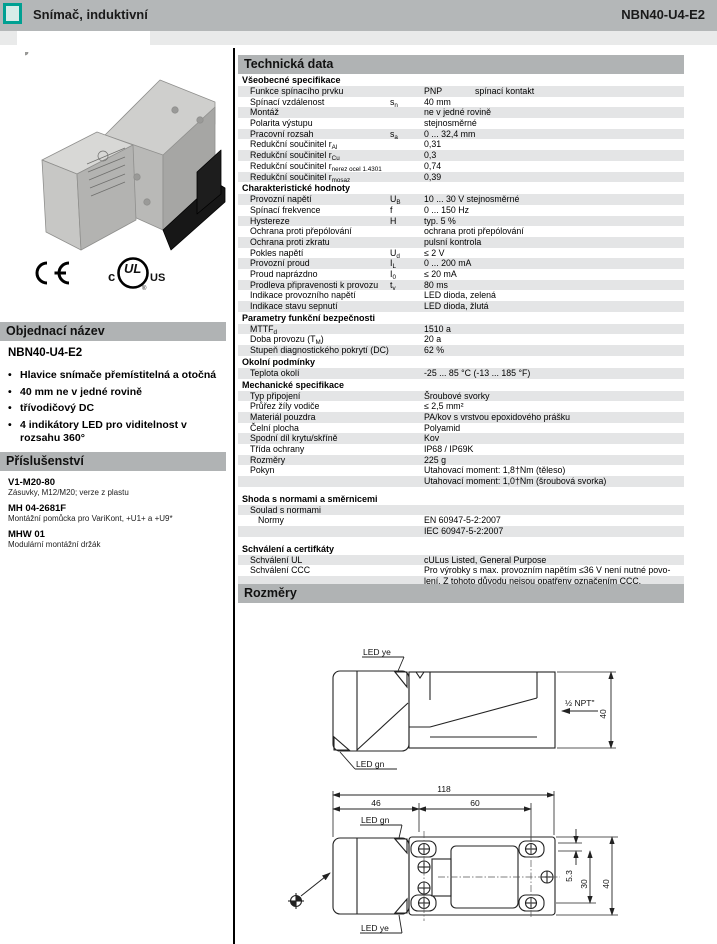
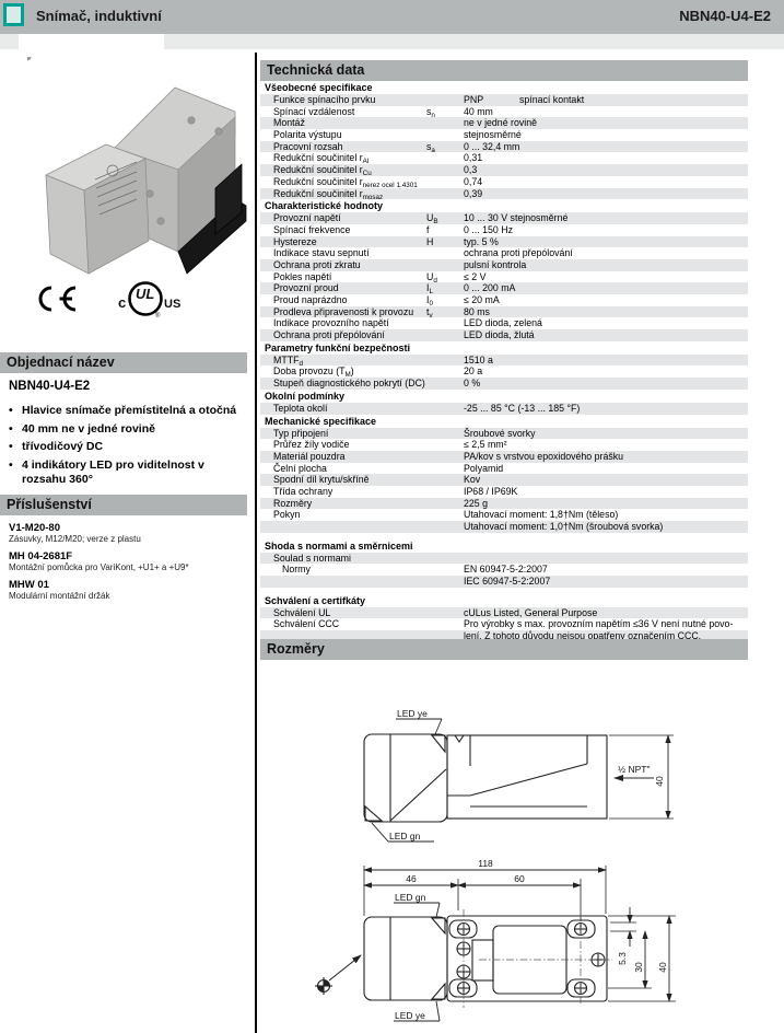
  Snímač, induktivní
  NBN40-U4-E2
  UL
  c
  US
  Objednací název
  NBN40-U4-E2
  •
  Hlavice snímače přemístitelná a otočná
  •
  40 mm ne v jedné rovině
  •
  třívodičový DC
  •
  4 indikátory LED pro viditelnost v rozsahu 360°
  Příslušenství
  V1-M20-80
  Zásuvky, M12/M20; verze z plastu
  MH 04-2681F
  Montážní pomůcka pro VariKont, +U1+ a +U9*
  MHW 01
  Modulární montážní držák
  Technická data
  Všeobecné specifikace
  Funkce spínacího prvku
  PNP spínací kontakt
  Spínací vzdálenost
  40 mm
  Montáž
  ne v jedné rovině
  Polarita výstupu
  stejnosměrné
  Pracovní rozsah
  0 ... 32,4 mm
  Redukční součinitel r
  0,31
  Redukční součinitel r
  0,3
  0,74
  Redukční součinitel r
  0,39
  Charakteristické hodnoty
  Provozní napětí
  10 ... 30 V stejnosměrné
  Spínací frekvence
  f
  0 ... 150 Hz
  Hystereze
  H
  typ. 5 %
- Ochrana proti přepólování
+ Indikace stavu sepnutí
  ochrana proti přepólování
  Ochrana proti zkratu
  pulsní kontrola
  Pokles napětí
  ≤ 2 V
  Provozní proud
  0 ... 200 mA
  Proud naprázdno
  ≤ 20 mA
  Prodleva připravenosti k provozu
  80 ms
  Indikace provozního napětí
  LED dioda, zelená
- Indikace stavu sepnutí
+ Ochrana proti přepólování
  LED dioda, žlutá
  Parametry funkční bezpečnosti
  MTTF
  1510 a
  Doba provozu (T )
  20 a
  Stupeň diagnostického pokrytí (DC)
- 62 %
+ 0 %
  Okolní podmínky
  Teplota okolí
  -25 ... 85 °C (-13 ... 185 °F)
  Mechanické specifikace
  Typ připojení
  Šroubové svorky
  Průřez žíly vodiče
  ≤ 2,5 mm²
  Materiál pouzdra
  PA/kov s vrstvou epoxidového prášku
  Čelní plocha
  Polyamid
  Spodní díl krytu/skříně
  Kov
  Třída ochrany
  IP68 / IP69K
  Rozměry
  225 g
  Pokyn
  Utahovací moment: 1,8†Nm (těleso)
  Utahovací moment: 1,0†Nm (šroubová svorka)
  Shoda s normami a směrnicemi
  Soulad s normami
  Normy
  EN 60947-5-2:2007
  IEC 60947-5-2:2007
  Schválení a certifkáty
  Schválení UL
  cULus Listed, General Purpose
  Schválení CCC
  Pro výrobky s max. provozním napětím ≤36 V není nutné povo-
  lení. Z tohoto důvodu nejsou opatřeny označením CCC.
  Rozměry
  LED ye
  LED gn
  ½ NPT"
  118
  46
  60
  LED gn
  LED ye
